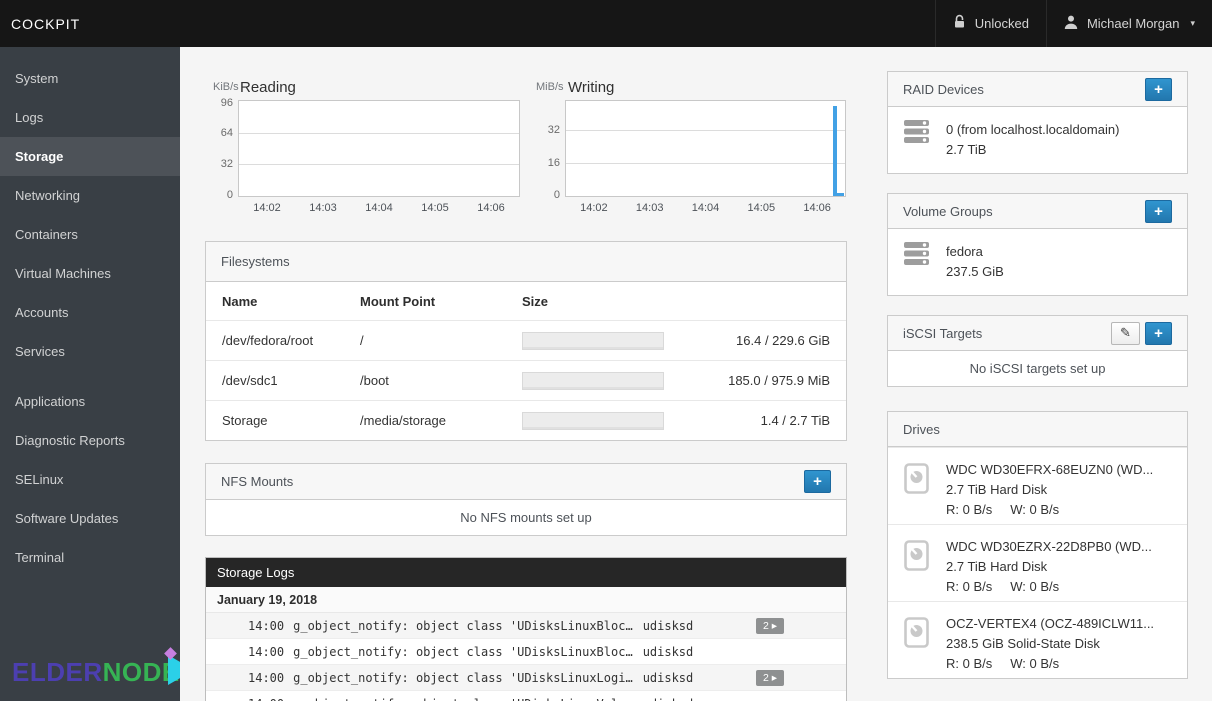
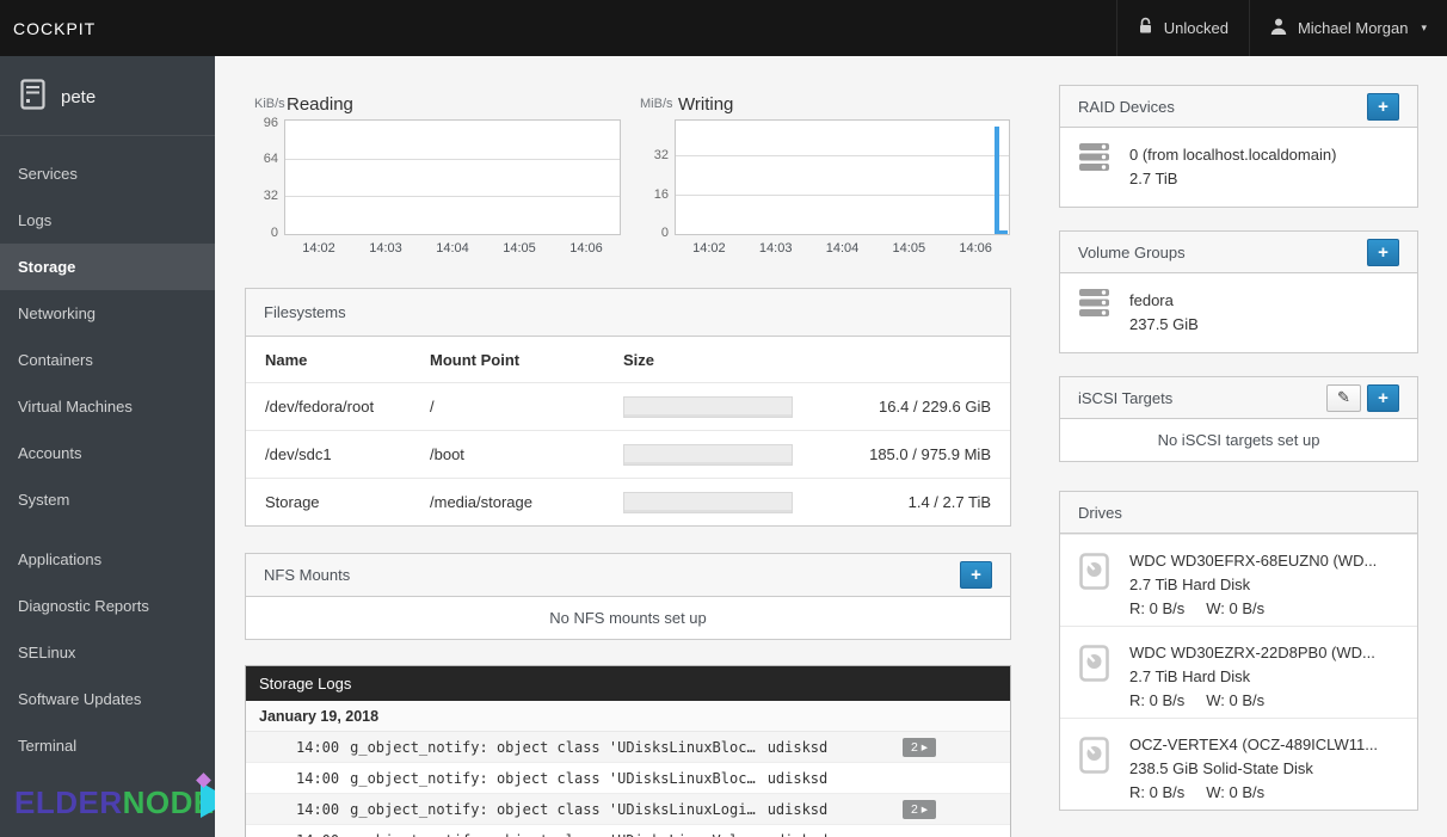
  COCKPIT
  Unlocked
  Michael Morgan
  ▾
+ pete
- System
+ Services
  Logs
  Storage
  Networking
  Containers
  Virtual Machines
  Accounts
- Services
+ System
  Applications
  Diagnostic Reports
  SELinux
  Software Updates
  Terminal
  ELDER
  NOD
  KiB/s
  Reading
  96
  64
  32
  0
  14:02
  14:03
  14:04
  14:05
  14:06
  MiB/s
  Writing
  32
  16
  0
  14:02
  14:03
  14:04
  14:05
  14:06
  Filesystems
  Name
  Mount Point
  Size
  /dev/fedora/root
  /
  16.4 / 229.6 GiB
  /dev/sdc1
  /boot
  185.0 / 975.9 MiB
  Storage
  /media/storage
  1.4 / 2.7 TiB
  NFS Mounts
  +
  No NFS mounts set up
  Storage Logs
  January 19, 2018
  14:00
  g_object_notify: object class 'UDisksLinuxBloc…
  udisksd
  2 ▸
  14:00
  g_object_notify: object class 'UDisksLinuxBloc…
  udisksd
  14:00
  g_object_notify: object class 'UDisksLinuxLogi…
  udisksd
  2 ▸
  RAID Devices
  +
  0 (from localhost.localdomain)
  2.7 TiB
  Volume Groups
  +
  fedora
  237.5 GiB
  iSCSI Targets
  ✎
  +
  No iSCSI targets set up
  Drives
  WDC WD30EFRX-68EUZN0 (WD...
  2.7 TiB Hard Disk
  R: 0 B/s W: 0 B/s
  WDC WD30EZRX-22D8PB0 (WD...
  2.7 TiB Hard Disk
  R: 0 B/s W: 0 B/s
  OCZ-VERTEX4 (OCZ-489ICLW11...
  238.5 GiB Solid-State Disk
  R: 0 B/s W: 0 B/s
